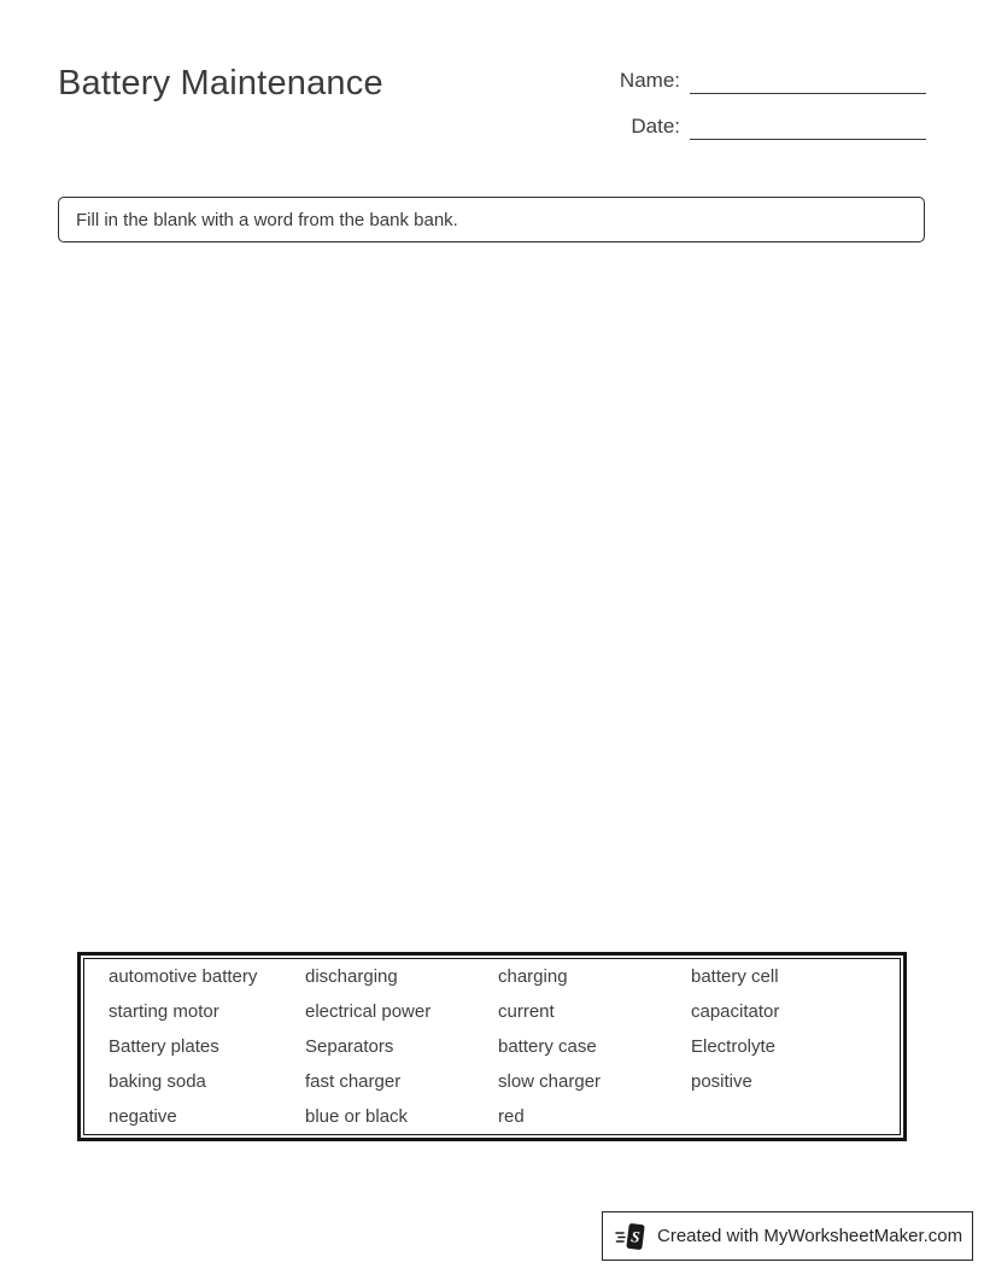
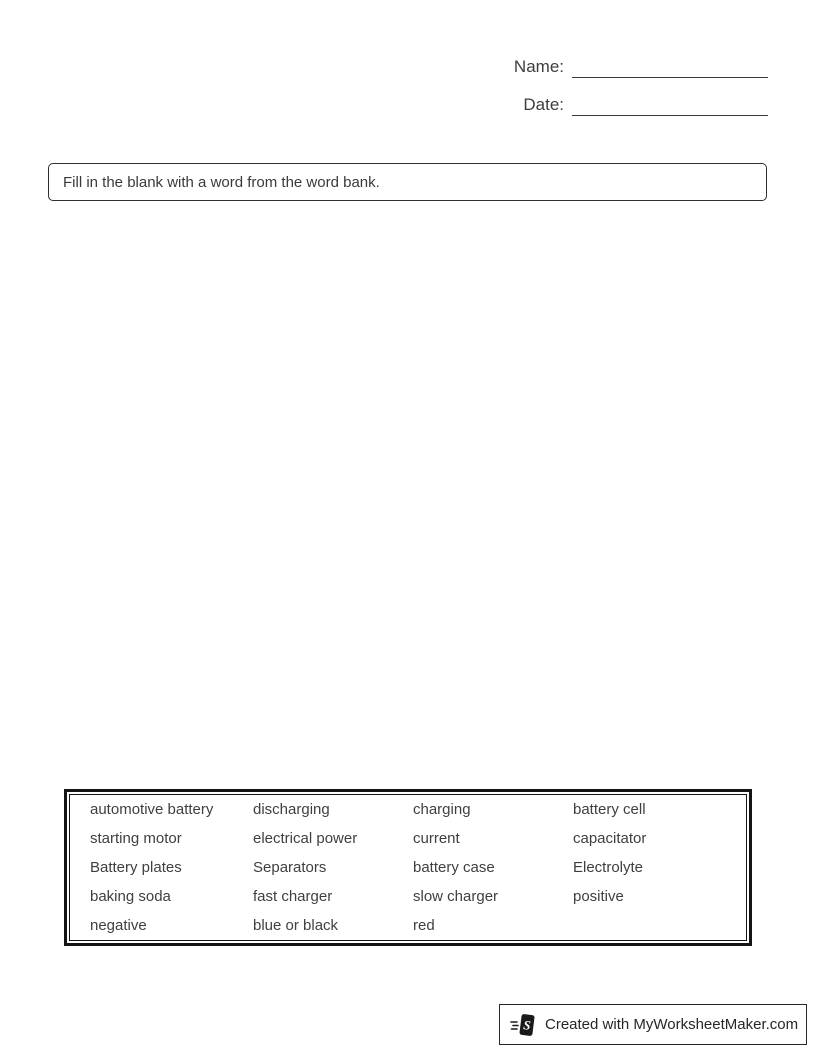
- Battery Maintenance
  Name:
  Date:
- Fill in the blank with a word from the bank bank.
+ Fill in the blank with a word from the word bank.
  automotive battery
  starting motor
  Battery plates
  baking soda
  negative
  discharging
  electrical power
  Separators
  fast charger
  blue or black
  charging
  current
  battery case
  slow charger
  red
  battery cell
  capacitator
  Electrolyte
  positive
  Created with MyWorksheetMaker.com
